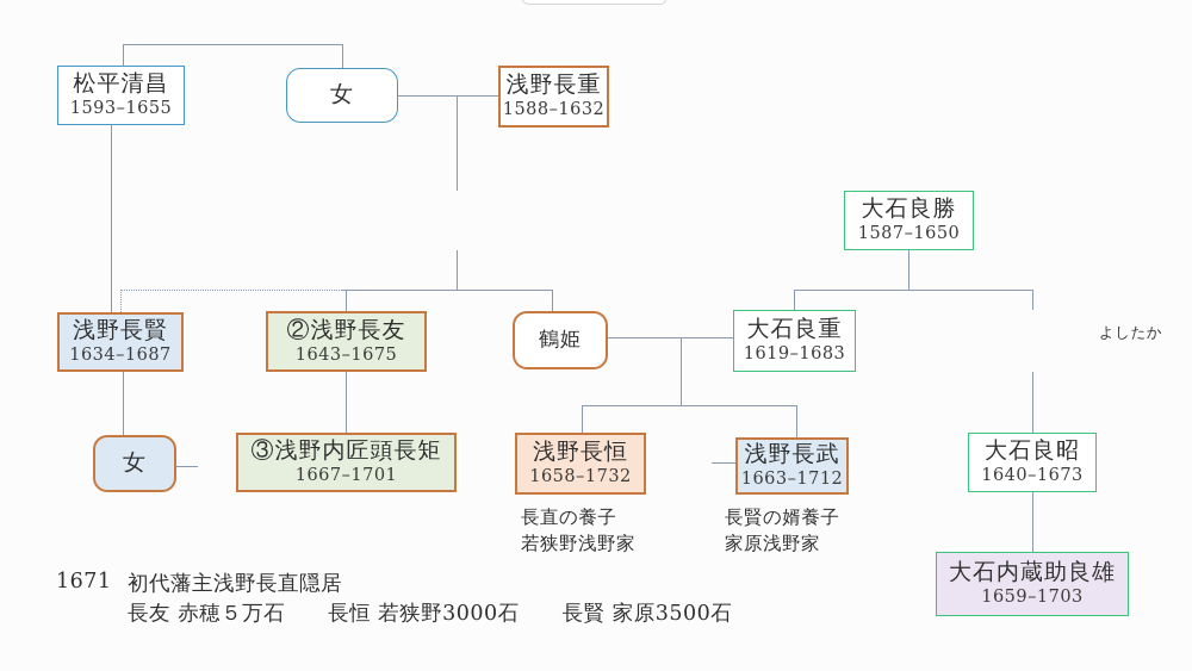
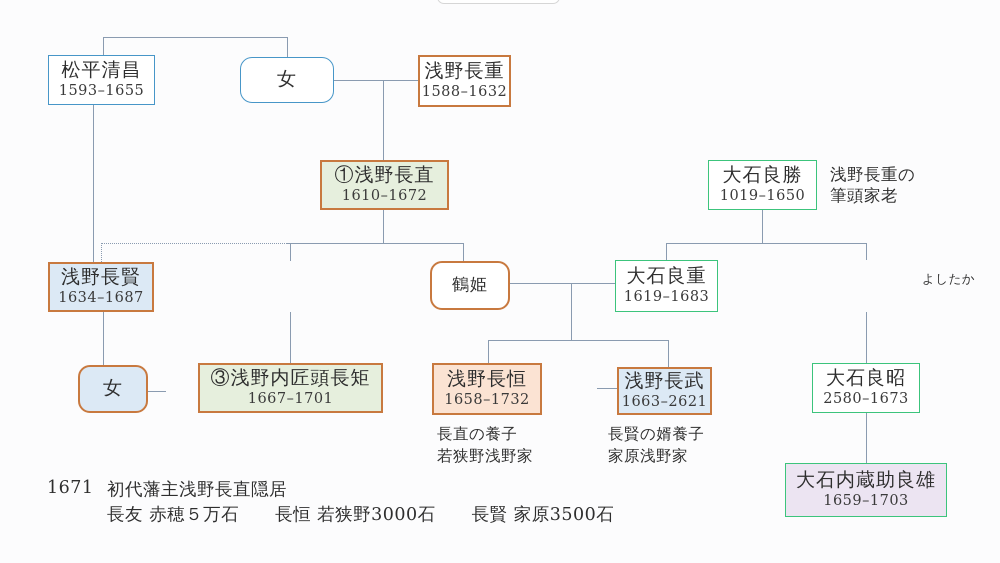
  松平清昌
  1593–1655
  女
  浅野長重
  1588–1632
+ ①浅野長直
+ 1610–1672
  浅野長賢
  1634–1687
- ②浅野長友
- 1643–1675
  鶴姫
  大石良勝
- 1587–1650
+ 1019–1650
  大石良重
  1619–1683
  大石良昭
- 1640–1673
+ 2580–1673
  女
  ③浅野内匠頭長矩
  1667–1701
  浅野長恒
  1658–1732
  浅野長武
- 1663–1712
+ 1663–2621
  大石内蔵助良雄
  1659–1703
+ 浅野長重の
+ 筆頭家老
  よしたか
  長直の養子
  若狭野浅野家
  長賢の婿養子
  家原浅野家
  1671
  初代藩主浅野長直隠居
  長友 赤穂５万石 長恒 若狭野3000石 長賢 家原3500石
